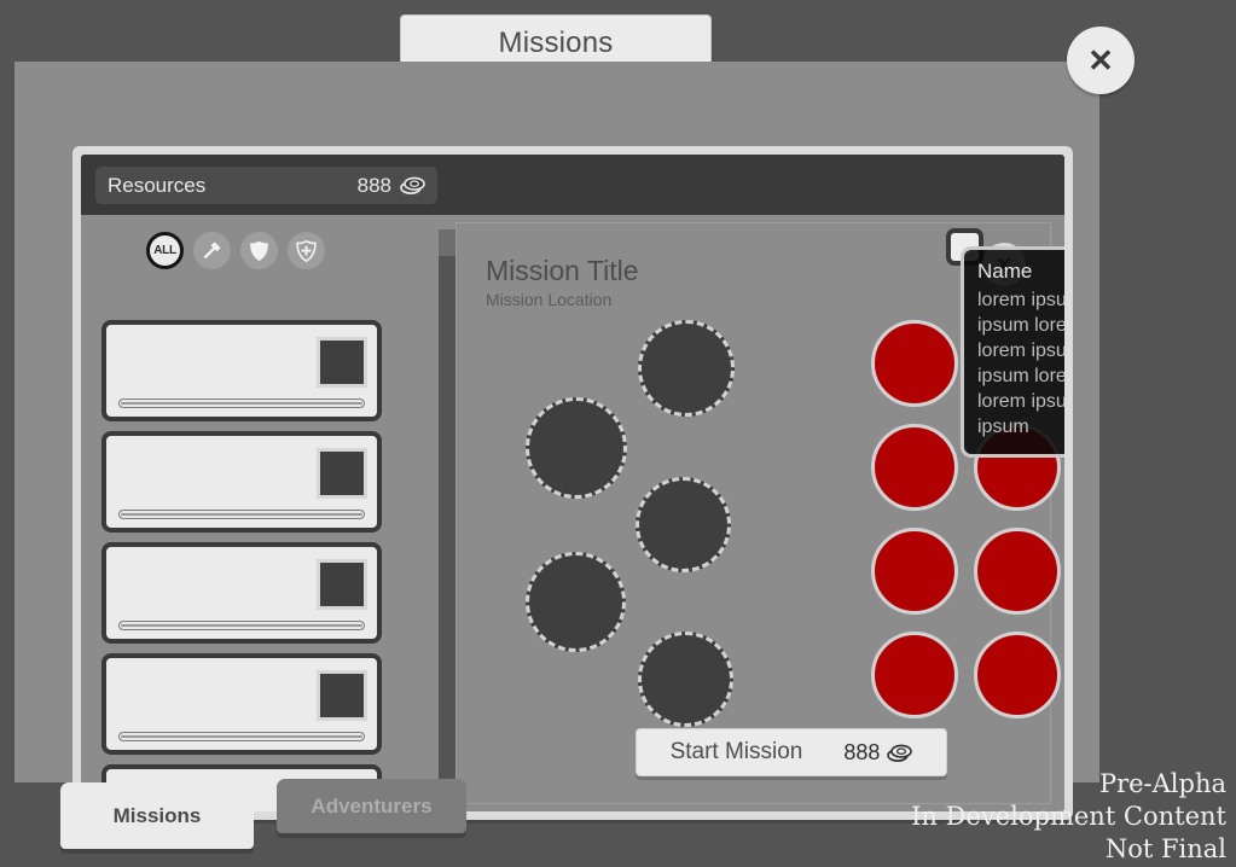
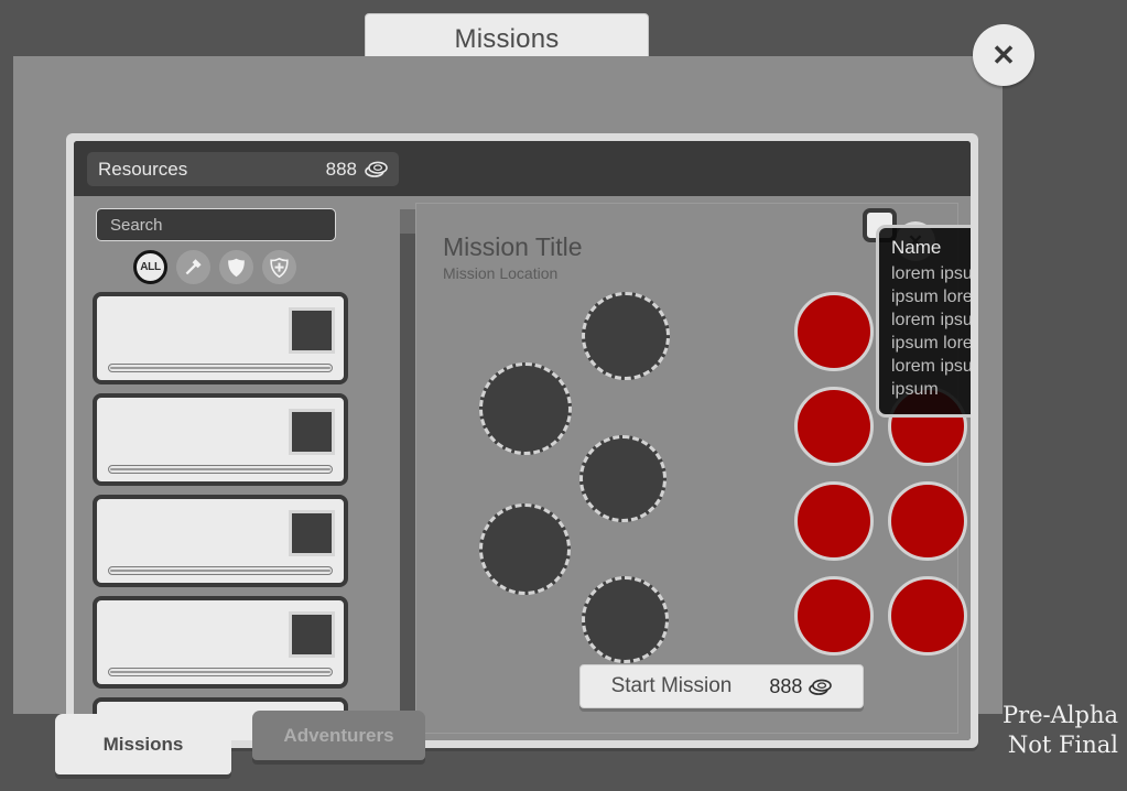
  Missions
  Resources
  888
+ Search
  ALL
  Mission Title
  Mission Location
  ✕
  Name
  Start Mission
  888
  ✕
  Missions
  Adventurers
  Pre-Alpha
- In Development Content
  Not Final
